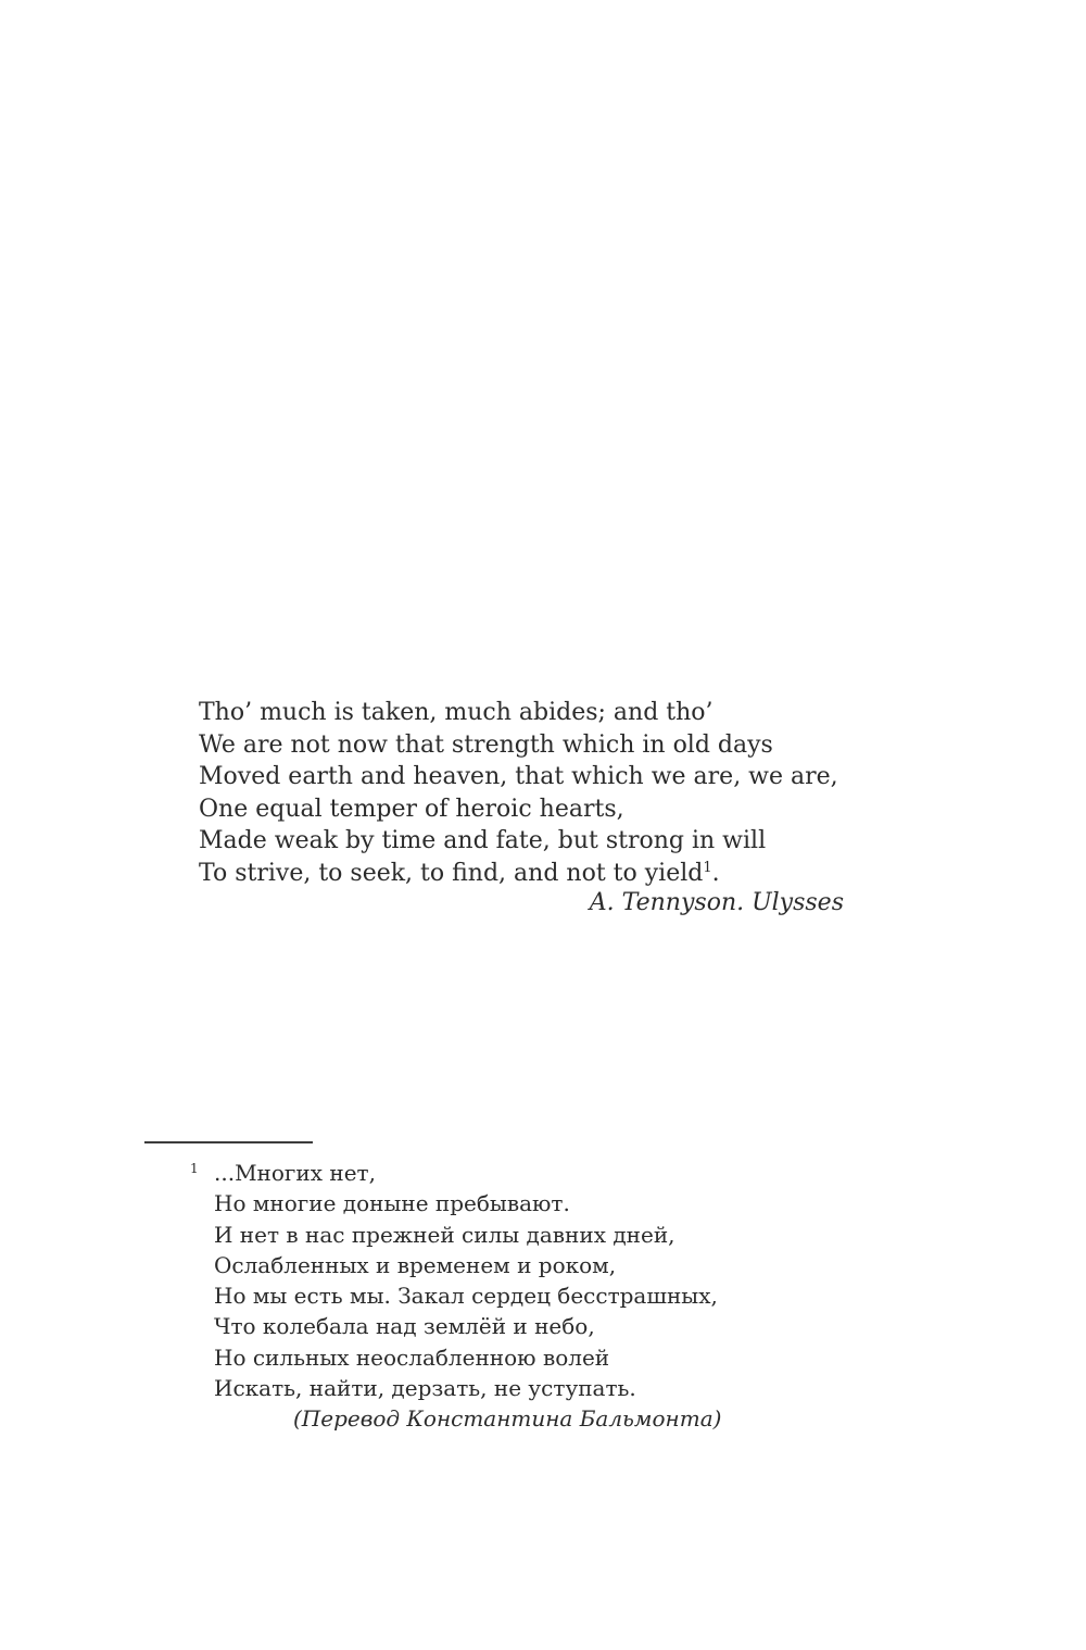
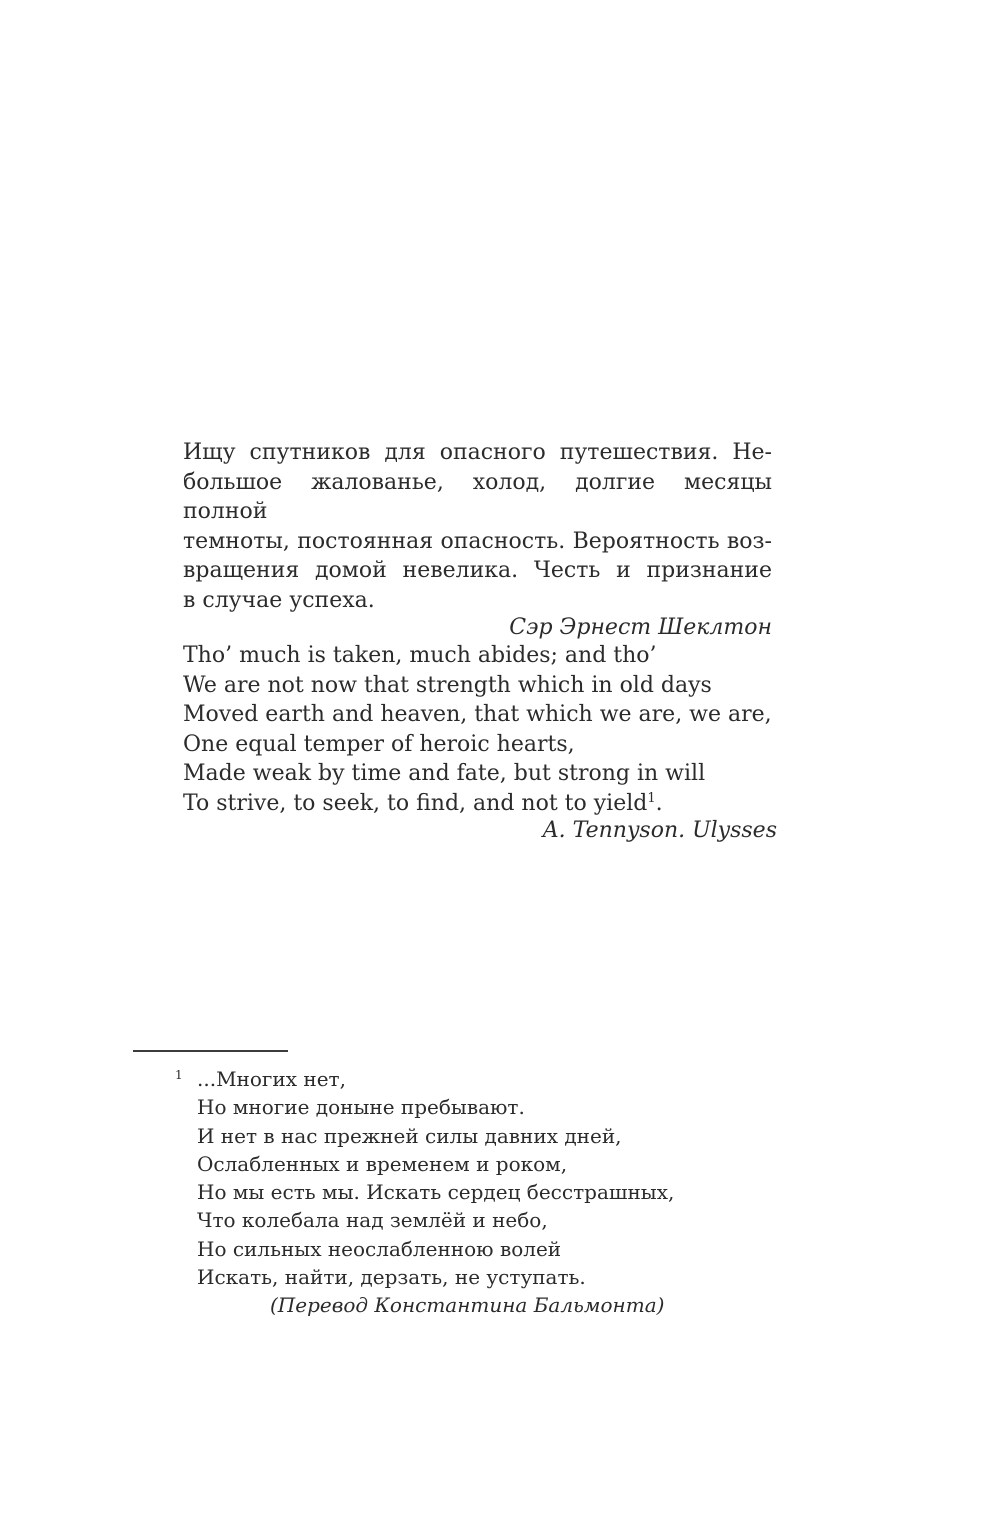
+ Ищу спутников для опасного путешествия. Не-
+ большое жалованье, холод, долгие месяцы полной
+ темноты, постоянная опасность. Вероятность воз-
+ вращения домой невелика. Честь и признание
+ в случае успеха.
+ Сэр Эрнест Шеклтон
  Tho’ much is taken, much abides; and tho’
  We are not now that strength which in old days
  Moved earth and heaven, that which we are, we are,
  One equal temper of heroic hearts,
  Made weak by time and fate, but strong in will
  To strive, to seek, to find, and not to yield1.
  A. Tennyson. Ulysses
  1
  ...Многих нет,
  Но многие доныне пребывают.
  И нет в нас прежней силы давних дней,
  Ослабленных и временем и роком,
- Но мы есть мы. Закал сердец бесстрашных,
+ Но мы есть мы. Искать сердец бесстрашных,
  Что колебала над землёй и небо,
  Но сильных неослабленною волей
  Искать, найти, дерзать, не уступать.
  (Перевод Константина Бальмонта)
